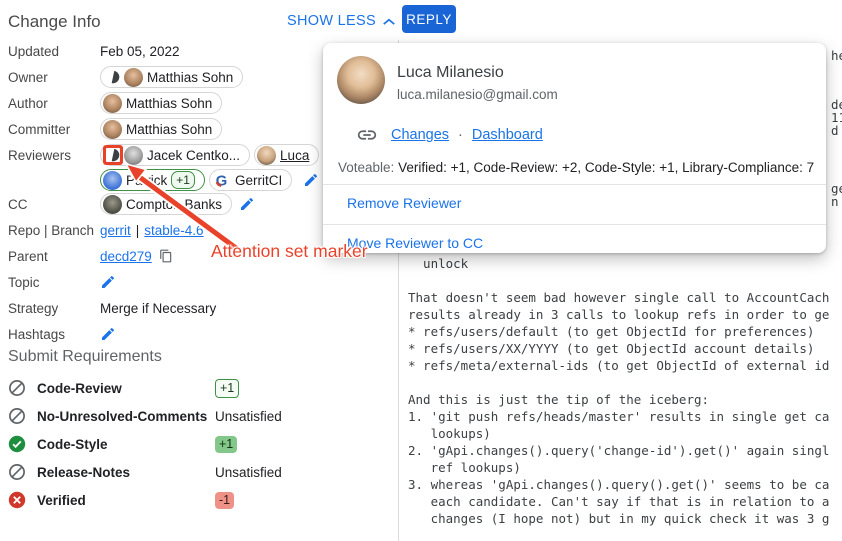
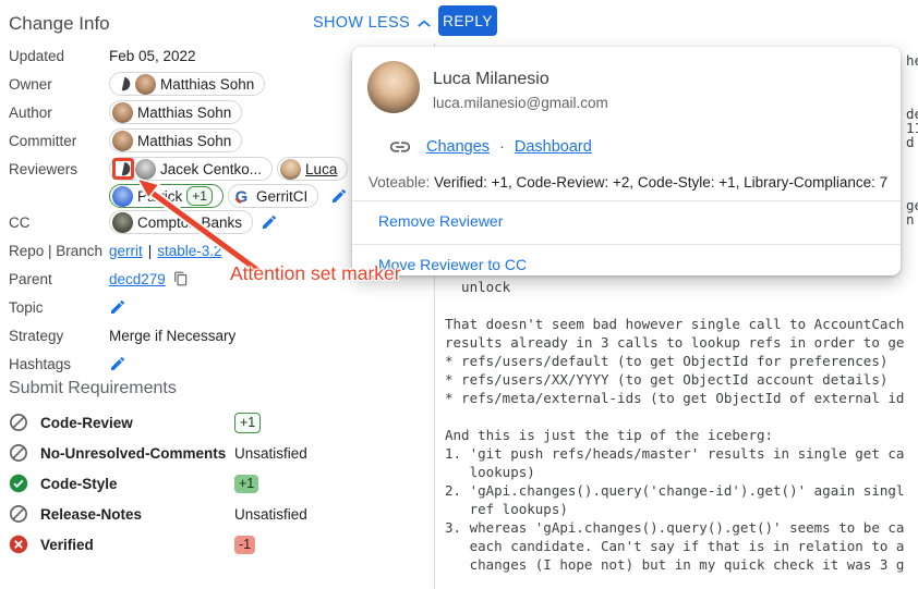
  Change Info
  SHOW LESS
  REPLY
  Updated
  Feb 05, 2022
  Owner
  Matthias Sohn
  Author
  Matthias Sohn
  Committer
  Matthias Sohn
  Reviewers
  Jacek Centko...
  Luca
  +1
  G
  GerritCI
  CC
  Compt Banks
  Repo | Branch
  gerrit
  |
- stable-4.6
+ stable-3.2
  Parent
  decd279
  Topic
  Strategy
  Merge if Necessary
  Hashtags
  Submit Requirements
  Code-Review
  +1
  No-Unresolved-Comments
  Unsatisfied
  Code-Style
  +1
  Release-Notes
  Unsatisfied
  Verified
  -1
  unlock
  That doesn't seem bad however single call to AccountCach
  results already in 3 calls to lookup refs in order to ge
  * refs/users/default (to get ObjectId for preferences)
  * refs/users/XX/YYYY (to get ObjectId account details)
  * refs/meta/external-ids (to get ObjectId of external id
  And this is just the tip of the iceberg:
  1. 'git push refs/heads/master' results in single get ca
  lookups)
  2. 'gApi.changes().query('change-id').get()' again singl
  ref lookups)
  3. whereas 'gApi.changes().query().get()' seems to be ca
  each candidate. Can't say if that is in relation to a
  changes (I hope not) but in my quick check it was 3 g
  d
  n
  Luca Milanesio
  luca.milanesio@gmail.com
  Changes
  ·
  Dashboard
  Voteable: Verified: +1, Code-Review: +2, Code-Style: +1, Library-Compliance: 7
  Remove Reviewer
  Move Reviewer to CC
  Attention set marker
